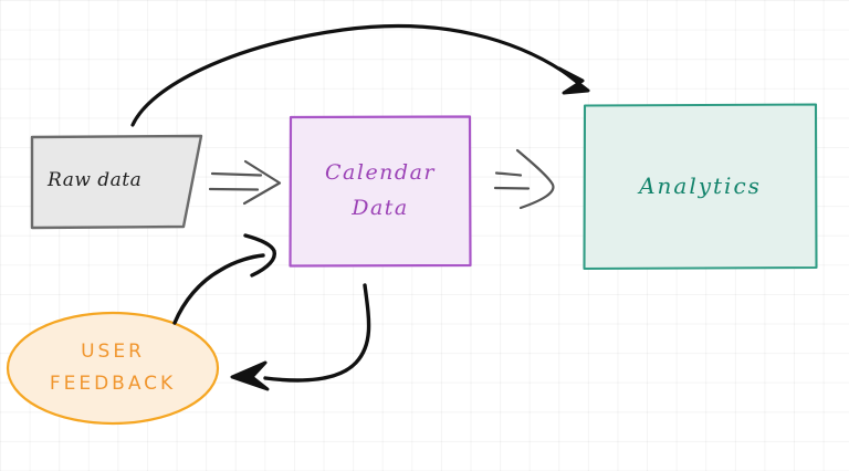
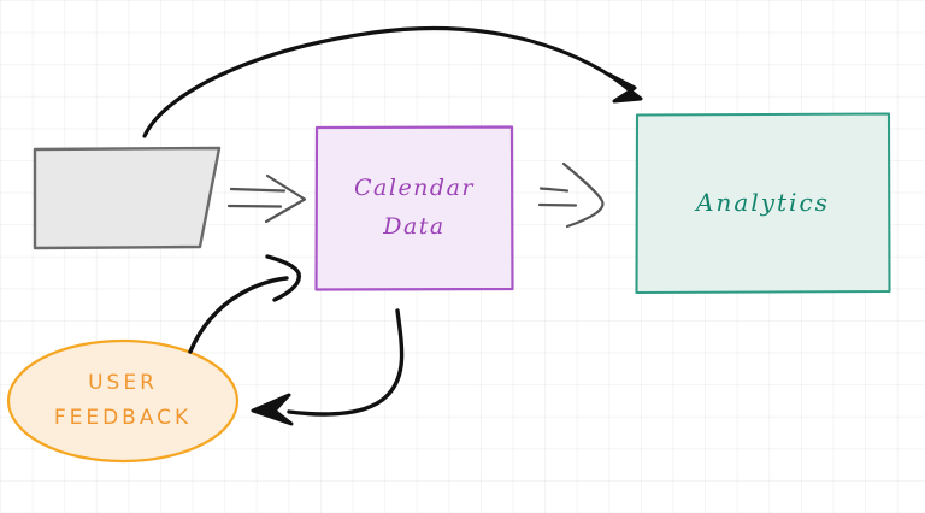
- Raw data
  Calendar
  Data
  Analytics
  USER
  FEEDBACK
